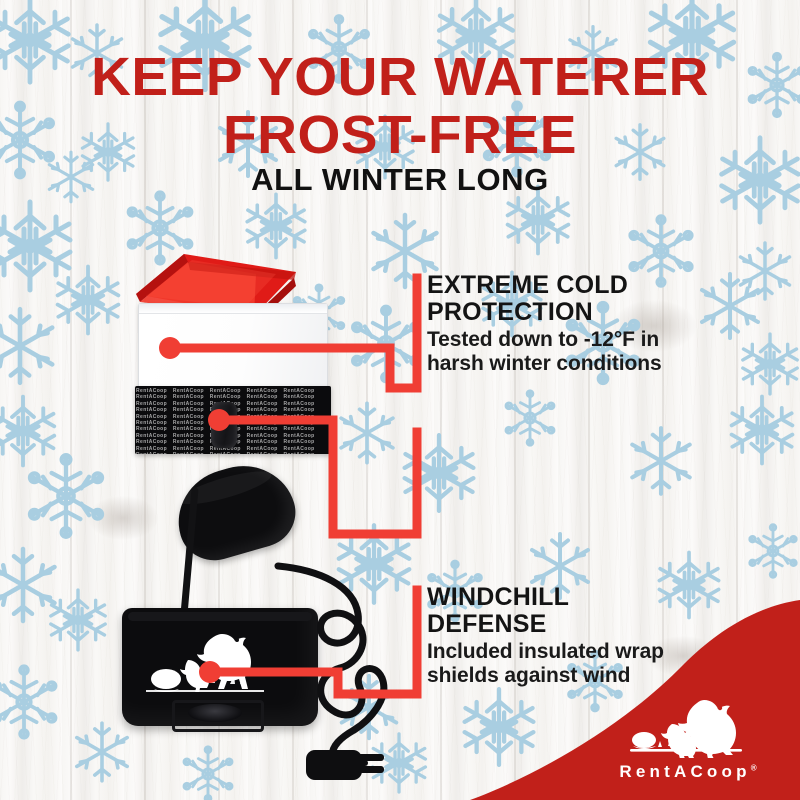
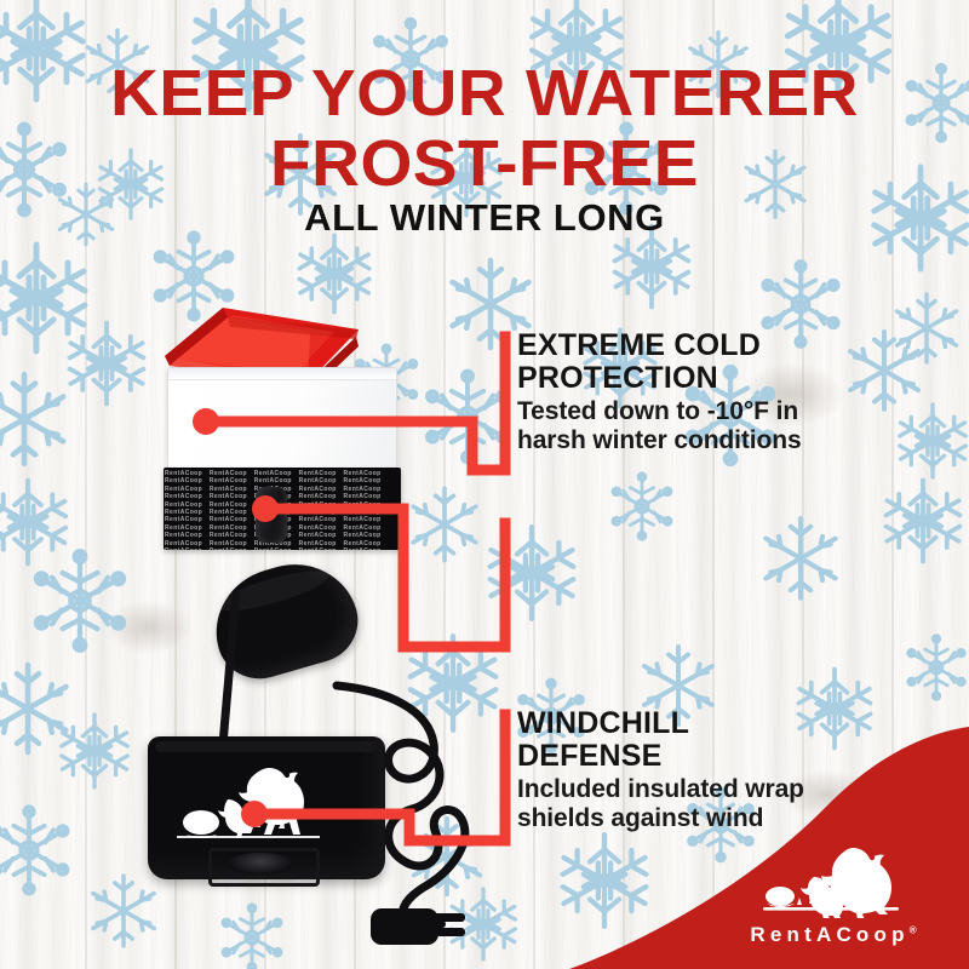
  KEEP YOUR WATERER
  FROST-FREE
  ALL WINTER LONG
  EXTREME COLD
  PROTECTION
- Tested down to -12°F in
+ Tested down to -10°F in
  harsh winter conditions
  WINDCHILL
  DEFENSE
  Included insulated wrap
  shields against wind
  RentACoop®
